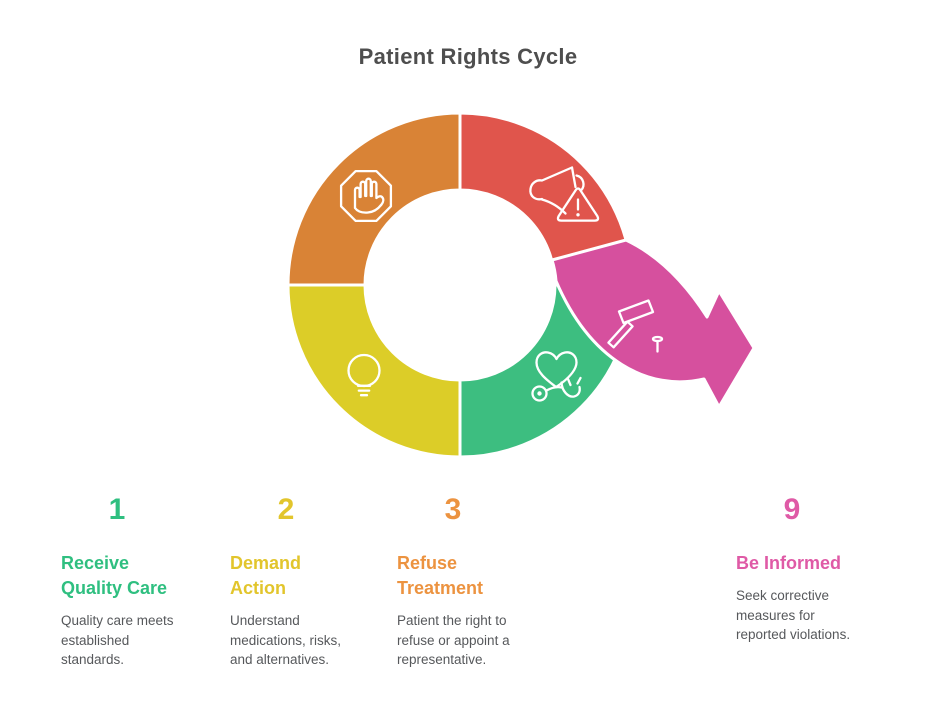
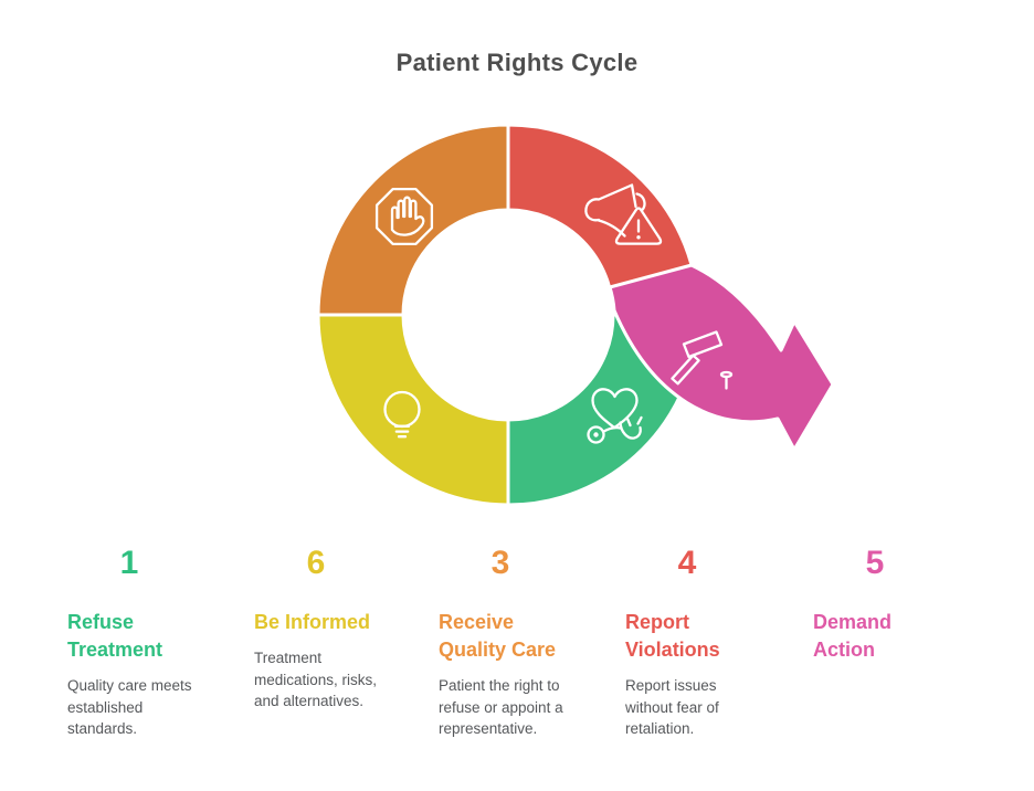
  Patient Rights Cycle
  1
- Receive Quality Care
+ Refuse Treatment
  Quality care meets established standards.
- 2
+ 6
- Demand Action
+ Be Informed
- Understand medications, risks, and alternatives.
+ Treatment medications, risks, and alternatives.
  3
- Refuse Treatment
+ Receive Quality Care
  Patient the right to refuse or appoint a representative.
+ 4
+ Report Violations
+ Report issues without fear of retaliation.
- 9
+ 5
- Be Informed
+ Demand Action
- Seek corrective measures for reported violations.
